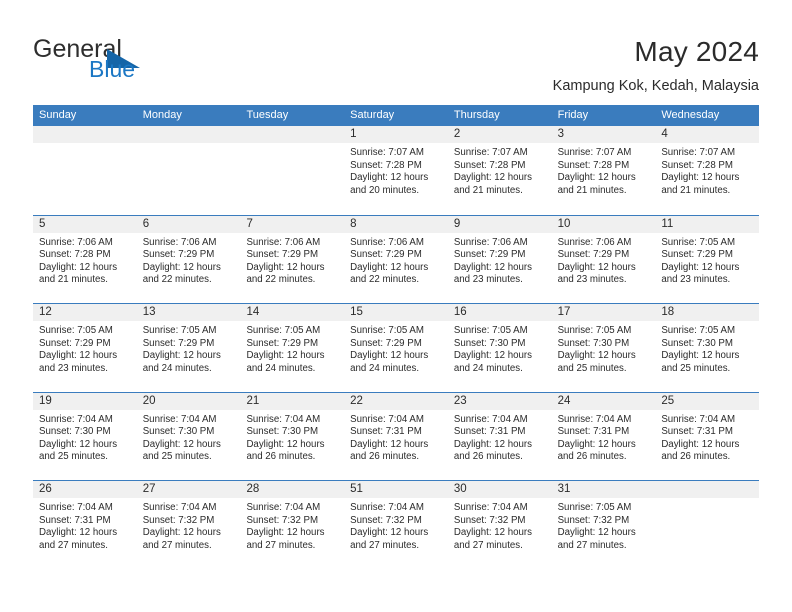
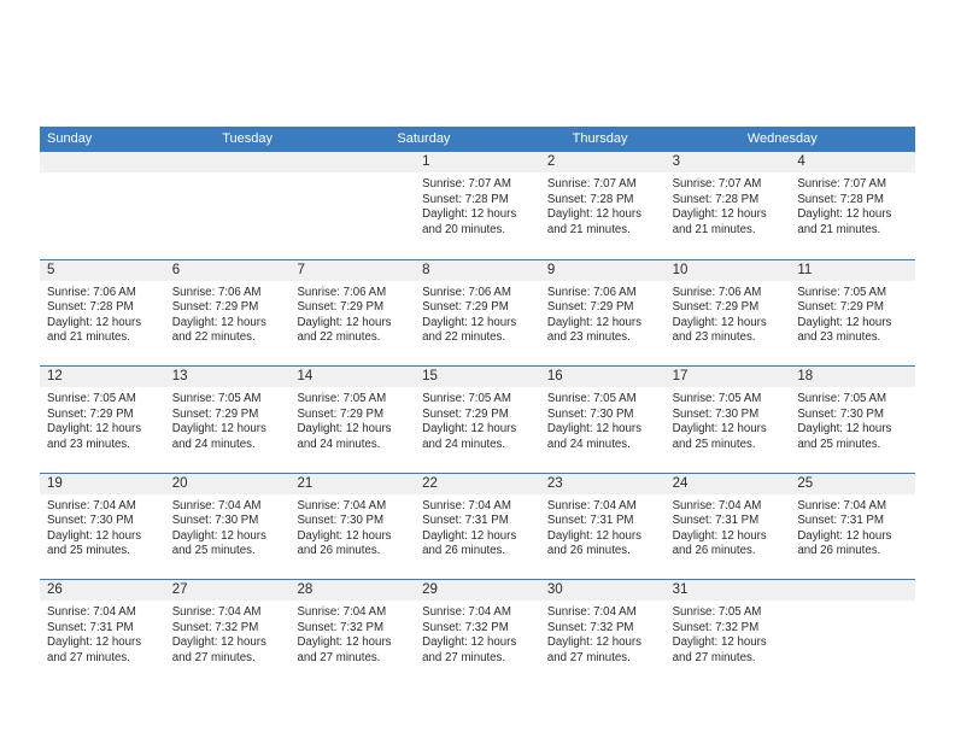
- General
- Blue
- May 2024
- Kampung Kok, Kedah, Malaysia
  Sunday
- Monday
  Tuesday
  Saturday
  Thursday
- Friday
  Wednesday
  1
  Sunrise: 7:07 AM
  Sunset: 7:28 PM
  Daylight: 12 hours
  and 20 minutes.
  2
  Sunrise: 7:07 AM
  Sunset: 7:28 PM
  Daylight: 12 hours
  and 21 minutes.
  3
  Sunrise: 7:07 AM
  Sunset: 7:28 PM
  Daylight: 12 hours
  and 21 minutes.
  4
  Sunrise: 7:07 AM
  Sunset: 7:28 PM
  Daylight: 12 hours
  and 21 minutes.
  5
  Sunrise: 7:06 AM
  Sunset: 7:28 PM
  Daylight: 12 hours
  and 21 minutes.
  6
  Sunrise: 7:06 AM
  Sunset: 7:29 PM
  Daylight: 12 hours
  and 22 minutes.
  7
  Sunrise: 7:06 AM
  Sunset: 7:29 PM
  Daylight: 12 hours
  and 22 minutes.
  8
  Sunrise: 7:06 AM
  Sunset: 7:29 PM
  Daylight: 12 hours
  and 22 minutes.
  9
  Sunrise: 7:06 AM
  Sunset: 7:29 PM
  Daylight: 12 hours
  and 23 minutes.
  10
  Sunrise: 7:06 AM
  Sunset: 7:29 PM
  Daylight: 12 hours
  and 23 minutes.
  11
  Sunrise: 7:05 AM
  Sunset: 7:29 PM
  Daylight: 12 hours
  and 23 minutes.
  12
  Sunrise: 7:05 AM
  Sunset: 7:29 PM
  Daylight: 12 hours
  and 23 minutes.
  13
  Sunrise: 7:05 AM
  Sunset: 7:29 PM
  Daylight: 12 hours
  and 24 minutes.
  14
  Sunrise: 7:05 AM
  Sunset: 7:29 PM
  Daylight: 12 hours
  and 24 minutes.
  15
  Sunrise: 7:05 AM
  Sunset: 7:29 PM
  Daylight: 12 hours
  and 24 minutes.
  16
  Sunrise: 7:05 AM
  Sunset: 7:30 PM
  Daylight: 12 hours
  and 24 minutes.
  17
  Sunrise: 7:05 AM
  Sunset: 7:30 PM
  Daylight: 12 hours
  and 25 minutes.
  18
  Sunrise: 7:05 AM
  Sunset: 7:30 PM
  Daylight: 12 hours
  and 25 minutes.
  19
  Sunrise: 7:04 AM
  Sunset: 7:30 PM
  Daylight: 12 hours
  and 25 minutes.
  20
  Sunrise: 7:04 AM
  Sunset: 7:30 PM
  Daylight: 12 hours
  and 25 minutes.
  21
  Sunrise: 7:04 AM
  Sunset: 7:30 PM
  Daylight: 12 hours
  and 26 minutes.
  22
  Sunrise: 7:04 AM
  Sunset: 7:31 PM
  Daylight: 12 hours
  and 26 minutes.
  23
  Sunrise: 7:04 AM
  Sunset: 7:31 PM
  Daylight: 12 hours
  and 26 minutes.
  24
  Sunrise: 7:04 AM
  Sunset: 7:31 PM
  Daylight: 12 hours
  and 26 minutes.
  25
  Sunrise: 7:04 AM
  Sunset: 7:31 PM
  Daylight: 12 hours
  and 26 minutes.
  26
  Sunrise: 7:04 AM
  Sunset: 7:31 PM
  Daylight: 12 hours
  and 27 minutes.
  27
  Sunrise: 7:04 AM
  Sunset: 7:32 PM
  Daylight: 12 hours
  and 27 minutes.
  28
  Sunrise: 7:04 AM
  Sunset: 7:32 PM
  Daylight: 12 hours
  and 27 minutes.
- 51
+ 29
  Sunrise: 7:04 AM
  Sunset: 7:32 PM
  Daylight: 12 hours
  and 27 minutes.
  30
  Sunrise: 7:04 AM
  Sunset: 7:32 PM
  Daylight: 12 hours
  and 27 minutes.
  31
  Sunrise: 7:05 AM
  Sunset: 7:32 PM
  Daylight: 12 hours
  and 27 minutes.
